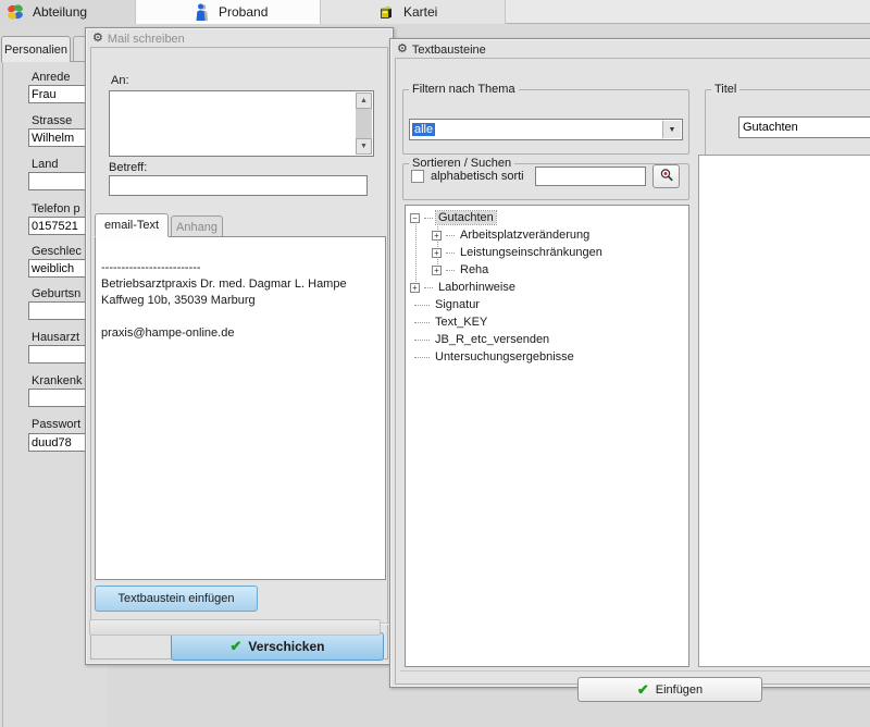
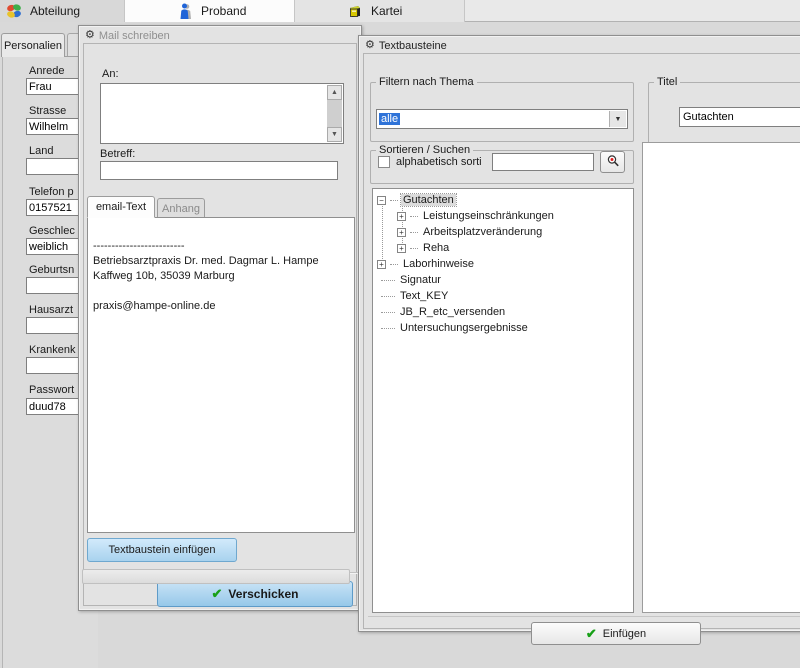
  Abteilung
  Proband
  Kartei
  Personalien
  Anrede
  Frau
  Strasse
  Wilhelm
  Land
  Telefon p
  0157521
  Geschlec
  weiblich
  Geburtsn
  Hausarzt
  Krankenk
  Passwort
  duud78
  ⚙
  Mail schreiben
  An:
  Betreff:
  email-Text
  Anhang
  -------------------------
  Betriebsarztpraxis Dr. med. Dagmar L. Hampe
  Kaffweg 10b, 35039 Marburg
  praxis@hampe-online.de
  Textbaustein einfügen
  ✔
  Verschicken
  ⚙
  Textbausteine
  Filtern nach Thema
  alle
  Sortieren / Suchen
  alphabetisch sorti
  −
  Gutachten
  +
- Arbeitsplatzveränderung
+ Leistungseinschränkungen
  +
- Leistungseinschränkungen
+ Arbeitsplatzveränderung
  +
  Reha
  +
  Laborhinweise
  Signatur
  Text_KEY
  JB_R_etc_versenden
  Untersuchungsergebnisse
  Titel
  Gutachten
  ✔
  Einfügen
